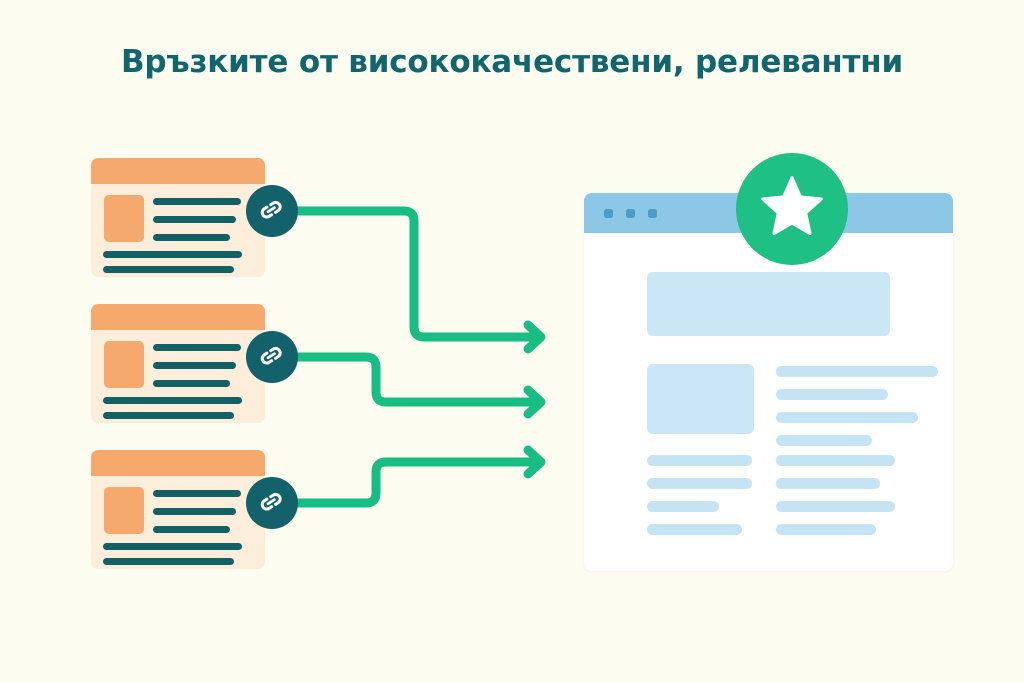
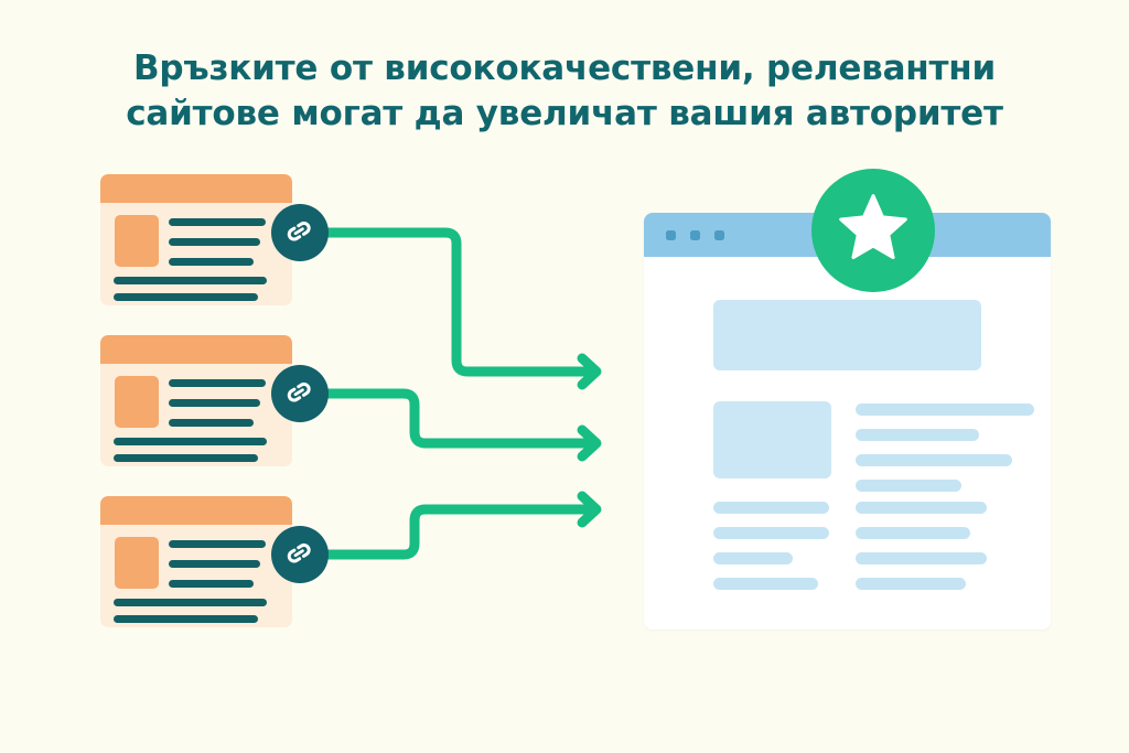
  Връзките от висококачествени, релевантни
+ сайтове могат да увеличат вашия авторитет
